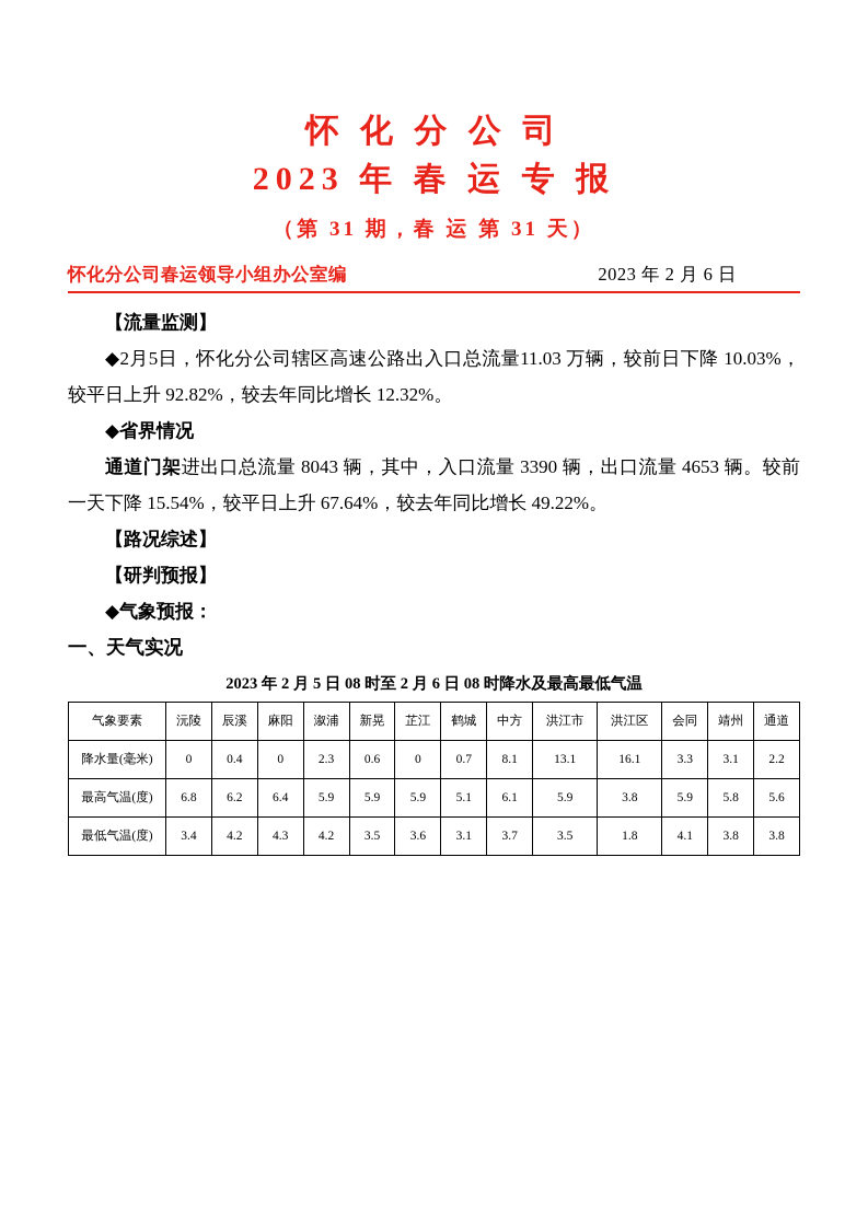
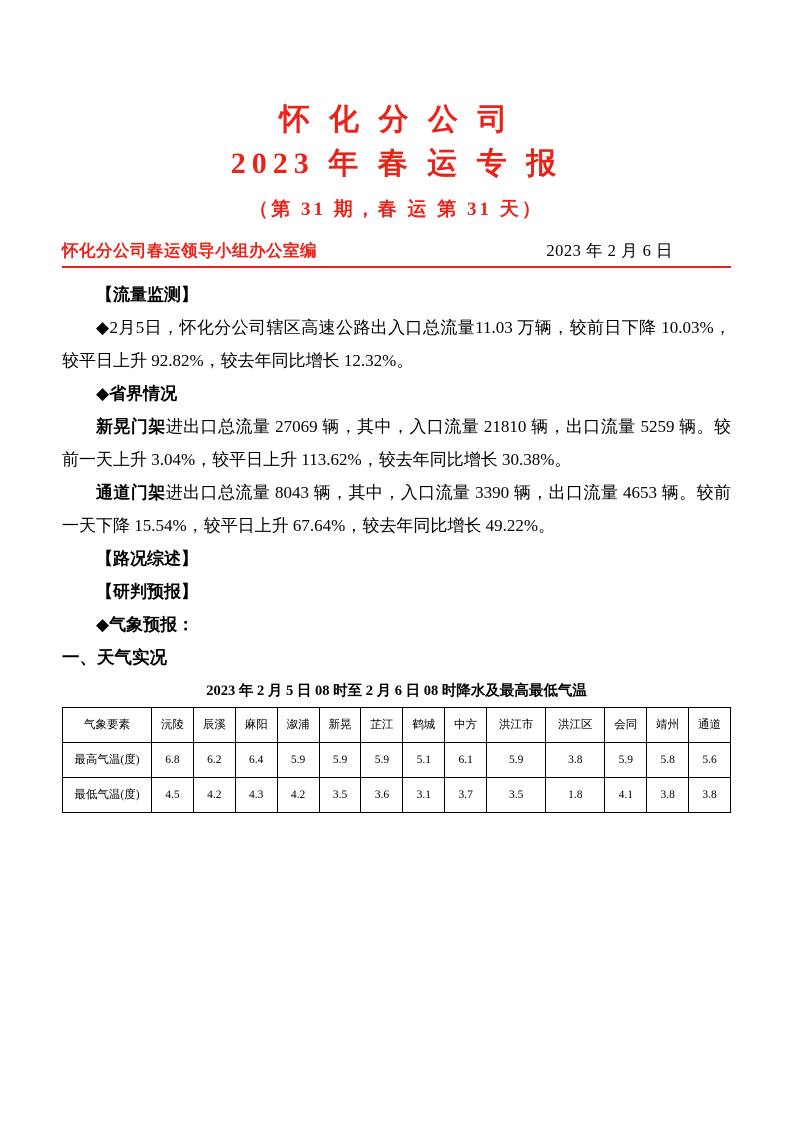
  怀 化 分 公 司
  2023 年 春 运 专 报
  （第 31 期，春 运 第 31 天）
  怀化分公司春运领导小组办公室编
  2023 年 2 月 6 日
  【流量监测】
  ◆2月5日，怀化分公司辖区高速公路出入口总流量11.03 万辆，较前日下降 10.03%，较平日上升 92.82%，较去年同比增长 12.32%。
  ◆省界情况
+ 新晃门架进出口总流量 27069 辆，其中，入口流量 21810 辆，出口流量 5259 辆。较前一天上升 3.04%，较平日上升 113.62%，较去年同比增长 30.38%。
  通道门架进出口总流量 8043 辆，其中，入口流量 3390 辆，出口流量 4653 辆。较前一天下降 15.54%，较平日上升 67.64%，较去年同比增长 49.22%。
  【路况综述】
  【研判预报】
  ◆气象预报：
  一、天气实况
  2023 年 2 月 5 日 08 时至 2 月 6 日 08 时降水及最高最低气温
  气象要素	沅陵	辰溪	麻阳	溆浦	新晃	芷江	鹤城	中方	洪江市	洪江区	会同	靖州	通道
- 降水量(毫米)	0	0.4	0	2.3	0.6	0	0.7	8.1	13.1	16.1	3.3	3.1	2.2
  最高气温(度)	6.8	6.2	6.4	5.9	5.9	5.9	5.1	6.1	5.9	3.8	5.9	5.8	5.6
- 最低气温(度)	3.4	4.2	4.3	4.2	3.5	3.6	3.1	3.7	3.5	1.8	4.1	3.8	3.8
+ 最低气温(度)	4.5	4.2	4.3	4.2	3.5	3.6	3.1	3.7	3.5	1.8	4.1	3.8	3.8
